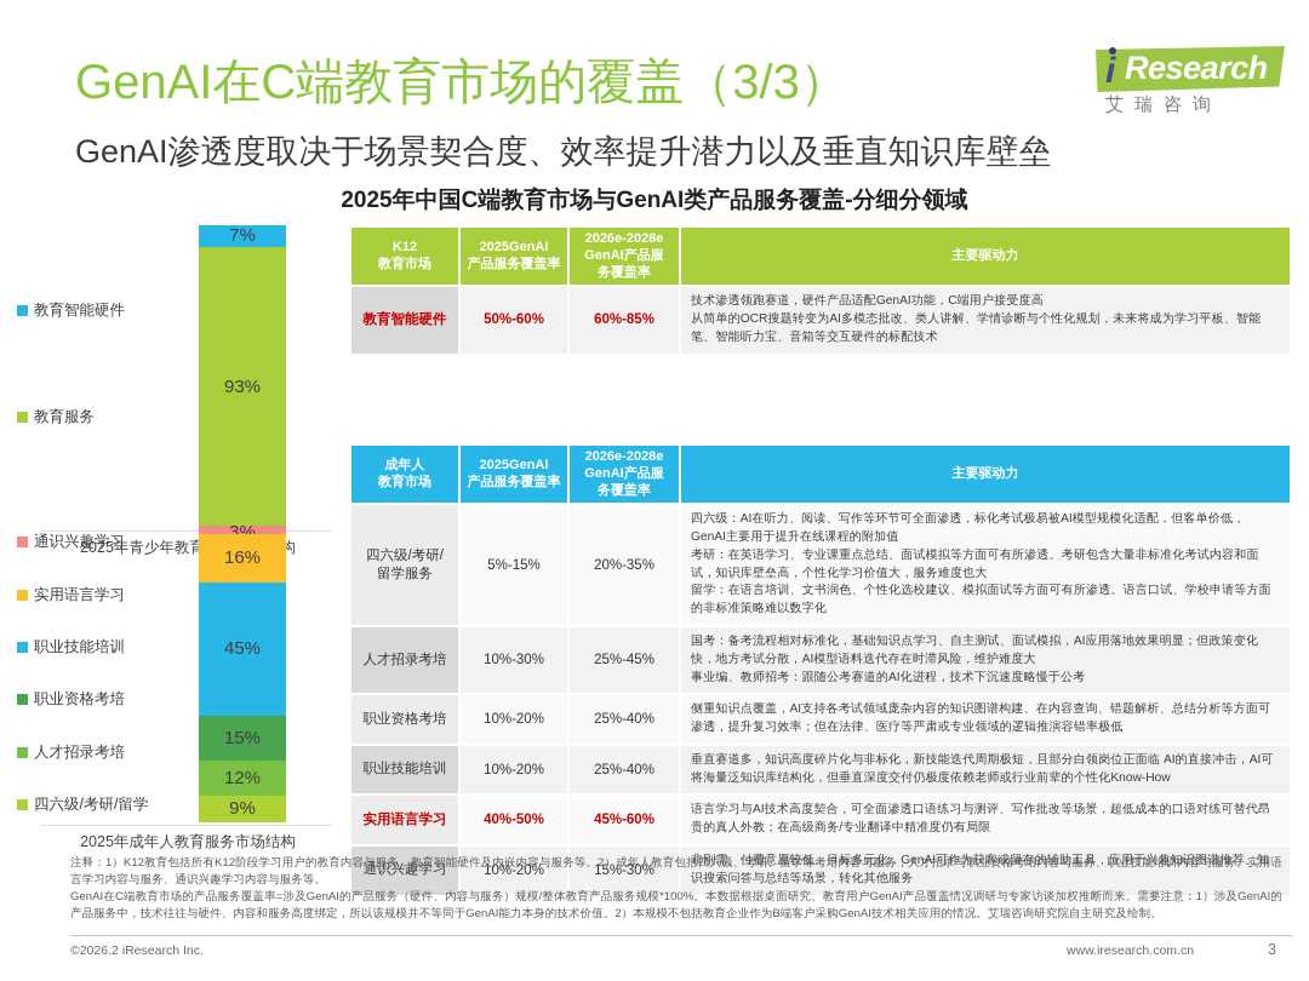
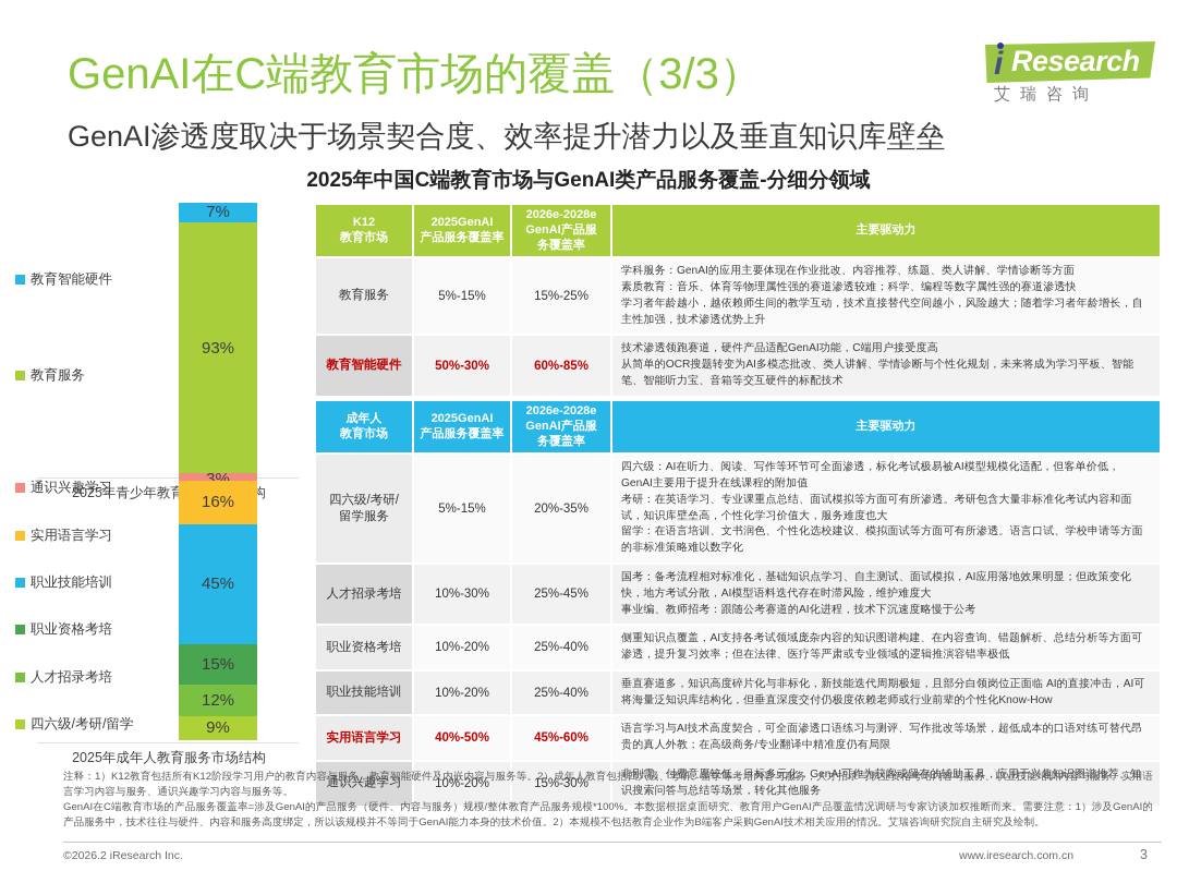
  GenAI在C端教育市场的覆盖（3/3）
  GenAI渗透度取决于场景契合度、效率提升潜力以及垂直知识库壁垒
  i
  Research
  艾瑞咨询
  2025年中国C端教育市场与GenAI类产品服务覆盖-分细分领域
  7%
  93%
  教育智能硬件
  教育服务
  3%
  16%
  45%
  15%
  12%
  9%
  2025年成年人教育服务市场结构
  通识兴趣学习
  实用语言学习
  职业技能培训
  职业资格考培
  人才招录考培
  四六级/考研/留学
  K12 教育市场	2025GenAI 产品服务覆盖率	2026e-2028e GenAI产品服 务覆盖率	主要驱动力
+ 教育服务	5%-15%	15%-25%	学科服务：GenAI的应用主要体现在作业批改、内容推荐、练题、类人讲解、学情诊断等方面素质教育：音乐、体育等物理属性强的赛道渗透较难；科学、编程等数字属性强的赛道渗透快学习者年龄越小，越依赖师生间的教学互动，技术直接替代空间越小，风险越大；随着学习者年龄增长，自主性加强，技术渗透优势上升
- 教育智能硬件	50%-60%	60%-85%	技术渗透领跑赛道，硬件产品适配GenAI功能，C端用户接受度高从简单的OCR搜题转变为AI多模态批改、类人讲解、学情诊断与个性化规划，未来将成为学习平板、智能笔、智能听力宝、音箱等交互硬件的标配技术
+ 教育智能硬件	50%-30%	60%-85%	技术渗透领跑赛道，硬件产品适配GenAI功能，C端用户接受度高从简单的OCR搜题转变为AI多模态批改、类人讲解、学情诊断与个性化规划，未来将成为学习平板、智能笔、智能听力宝、音箱等交互硬件的标配技术
  成年人 教育市场	2025GenAI 产品服务覆盖率	2026e-2028e GenAI产品服 务覆盖率	主要驱动力
  四六级/考研/留学服务	5%-15%	20%-35%	四六级：AI在听力、阅读、写作等环节可全面渗透，标化考试极易被AI模型规模化适配，但客单价低，GenAI主要用于提升在线课程的附加值考研：在英语学习、专业课重点总结、面试模拟等方面可有所渗透。考研包含大量非标准化考试内容和面试，知识库壁垒高，个性化学习价值大，服务难度也大留学：在语言培训、文书润色、个性化选校建议、模拟面试等方面可有所渗透。语言口试、学校申请等方面的非标准策略难以数字化
  人才招录考培	10%-30%	25%-45%	国考：备考流程相对标准化，基础知识点学习、自主测试、面试模拟，AI应用落地效果明显；但政策变化快，地方考试分散，AI模型语料迭代存在时滞风险，维护难度大事业编、教师招考：跟随公考赛道的AI化进程，技术下沉速度略慢于公考
  职业资格考培	10%-20%	25%-40%	侧重知识点覆盖，AI支持各考试领域庞杂内容的知识图谱构建、在内容查询、错题解析、总结分析等方面可渗透，提升复习效率；但在法律、医疗等严肃或专业领域的逻辑推演容错率极低
  职业技能培训	10%-20%	25%-40%	垂直赛道多，知识高度碎片化与非标化，新技能迭代周期极短，且部分白领岗位正面临 AI的直接冲击，AI可将海量泛知识库结构化，但垂直深度交付仍极度依赖老师或行业前辈的个性化Know-How
  实用语言学习	40%-50%	45%-60%	语言学习与AI技术高度契合，可全面渗透口语练习与测评、写作批改等场景，超低成本的口语对练可替代昂贵的真人外教；在高级商务/专业翻译中精准度仍有局限
  通识兴趣学习	10%-20%	15%-30%	非刚需、付费意愿较低、目标多元化，GenAI可作为获客或留存的辅助工具，应用于兴趣知识图谱推荐、知识搜索问答与总结等场景，转化其他服务
  注释：1）K12教育包括所有K12阶段学习用户的教育内容与服务，教育智能硬件及内嵌内容与服务等。2）成年人教育包括四六级、考研、留学等考培内容与服务，人才招录与职业资格考培内容与服务、职业技能培训内容与服务、实用语言学习内容与服务、通识兴趣学习内容与服务等。
  GenAI在C端教育市场的产品服务覆盖率=涉及GenAI的产品服务（硬件、内容与服务）规模/整体教育产品服务规模*100%。本数据根据桌面研究、教育用户GenAI产品覆盖情况调研与专家访谈加权推断而来。需要注意：1）涉及GenAI的产品服务中，技术往往与硬件、内容和服务高度绑定，所以该规模并不等同于GenAI能力本身的技术价值。2）本规模不包括教育企业作为B端客户采购GenAI技术相关应用的情况。艾瑞咨询研究院自主研究及绘制。
  ©2026.2 iResearch Inc.
  www.iresearch.com.cn
  3
